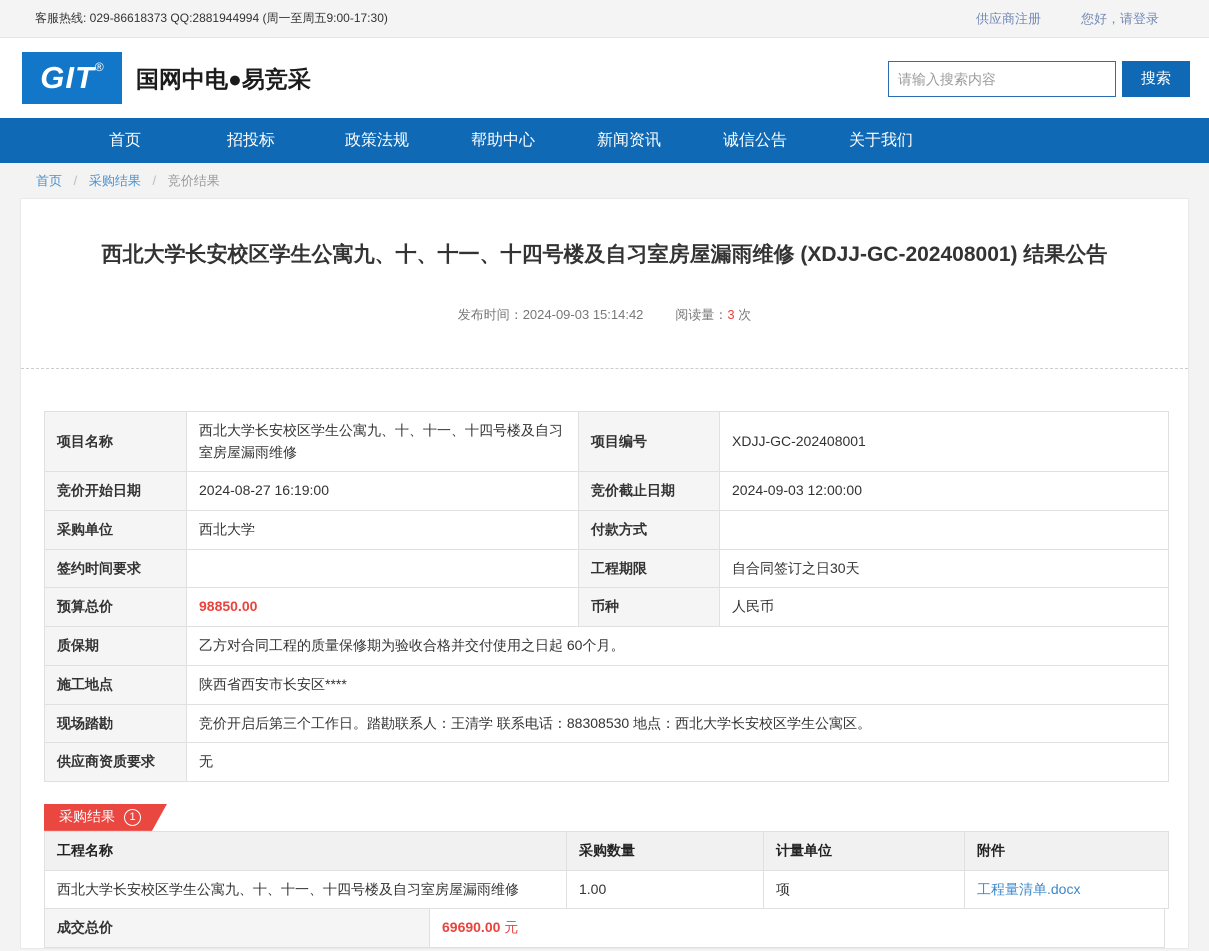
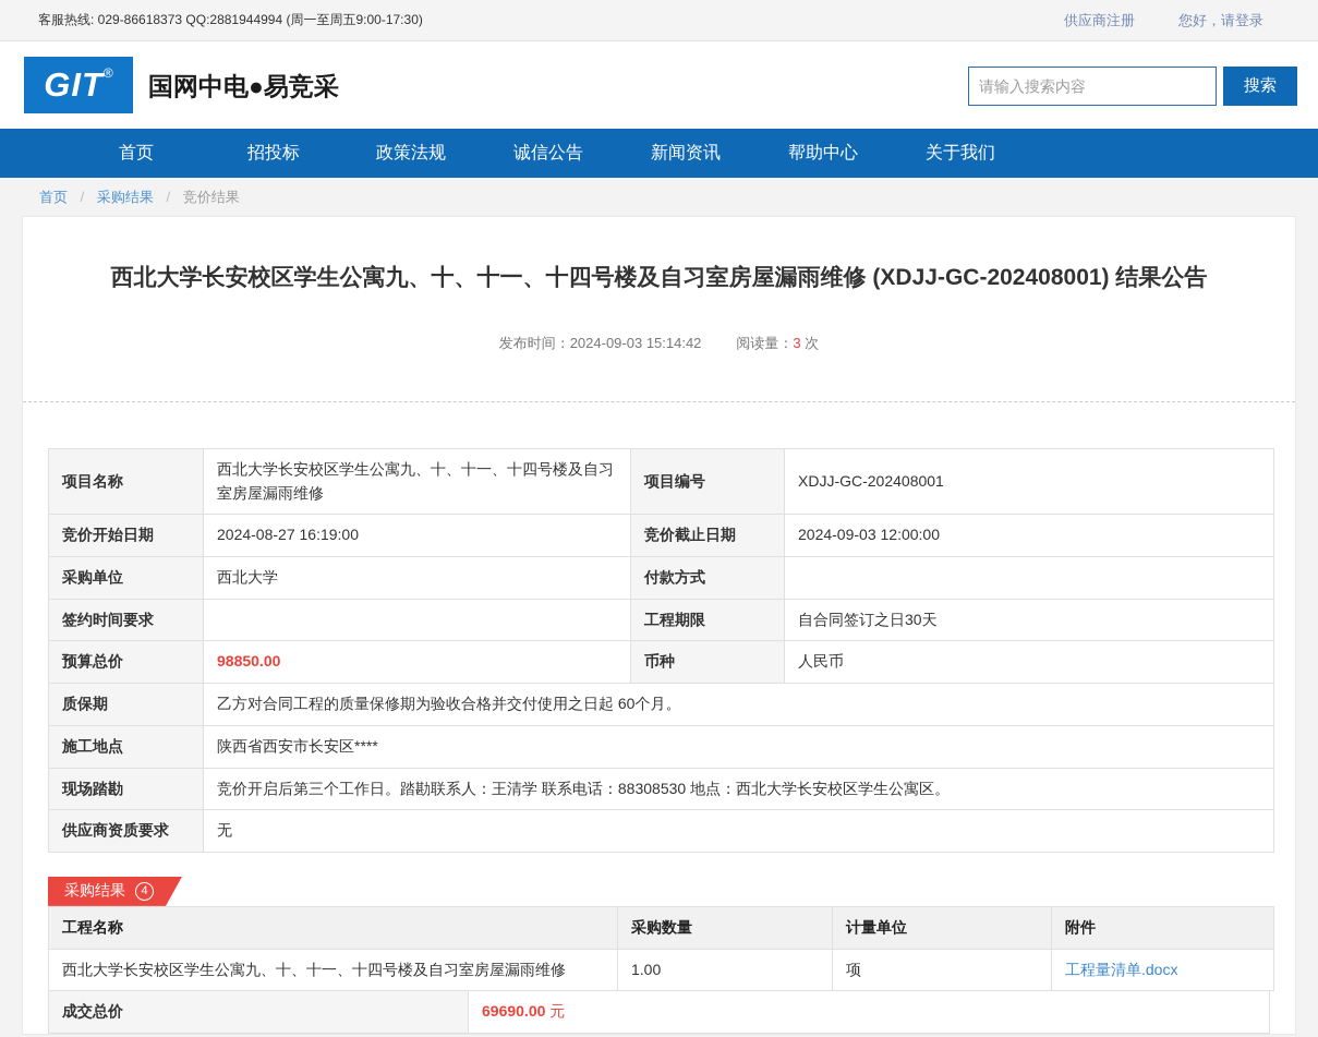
  客服热线: 029-86618373 QQ:2881944994 (周一至周五9:00-17:30)
  供应商注册
  您好，请登录
  GIT
  ®
  国网中电●易竞采
  请输入搜索内容
  搜索
  首页
  招投标
  政策法规
- 帮助中心
+ 诚信公告
  新闻资讯
- 诚信公告
+ 帮助中心
  关于我们
  首页 / 采购结果 / 竞价结果
  西北大学长安校区学生公寓九、十、十一、十四号楼及自习室房屋漏雨维修 (XDJJ-GC-202408001) 结果公告
  发布时间：2024-09-03 15:14:42 阅读量：3 次
  项目名称	西北大学长安校区学生公寓九、十、十一、十四号楼及自习室房屋漏雨维修	项目编号	XDJJ-GC-202408001
  竞价开始日期	2024-08-27 16:19:00	竞价截止日期	2024-09-03 12:00:00
  采购单位	西北大学	付款方式
  签约时间要求		工程期限	自合同签订之日30天
  预算总价	98850.00	币种	人民币
  质保期	乙方对合同工程的质量保修期为验收合格并交付使用之日起 60个月。
  施工地点	陕西省西安市长安区****
  现场踏勘	竞价开启后第三个工作日。踏勘联系人：王清学 联系电话：88308530 地点：西北大学长安校区学生公寓区。
  供应商资质要求	无
  采购结果
- 1
+ 4
  工程名称	采购数量	计量单位	附件
  西北大学长安校区学生公寓九、十、十一、十四号楼及自习室房屋漏雨维修	1.00	项	工程量清单.docx
  成交总价	69690.00 元
